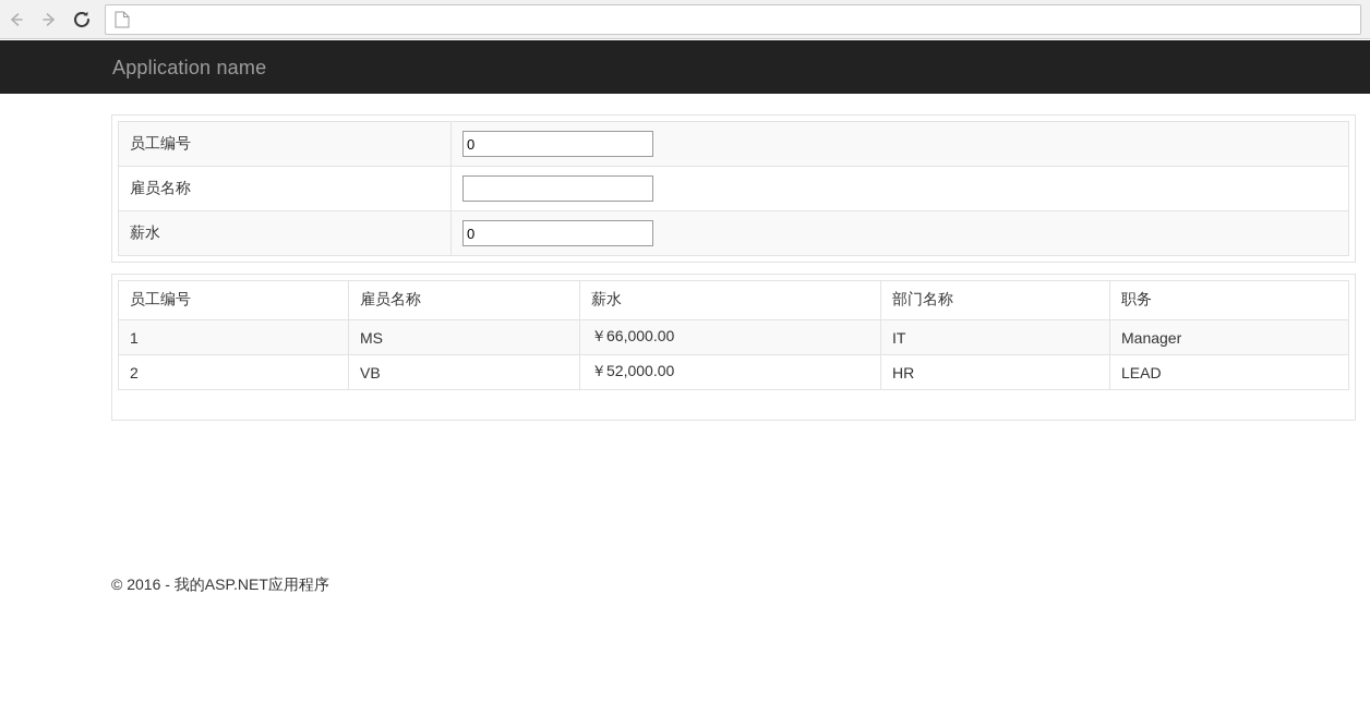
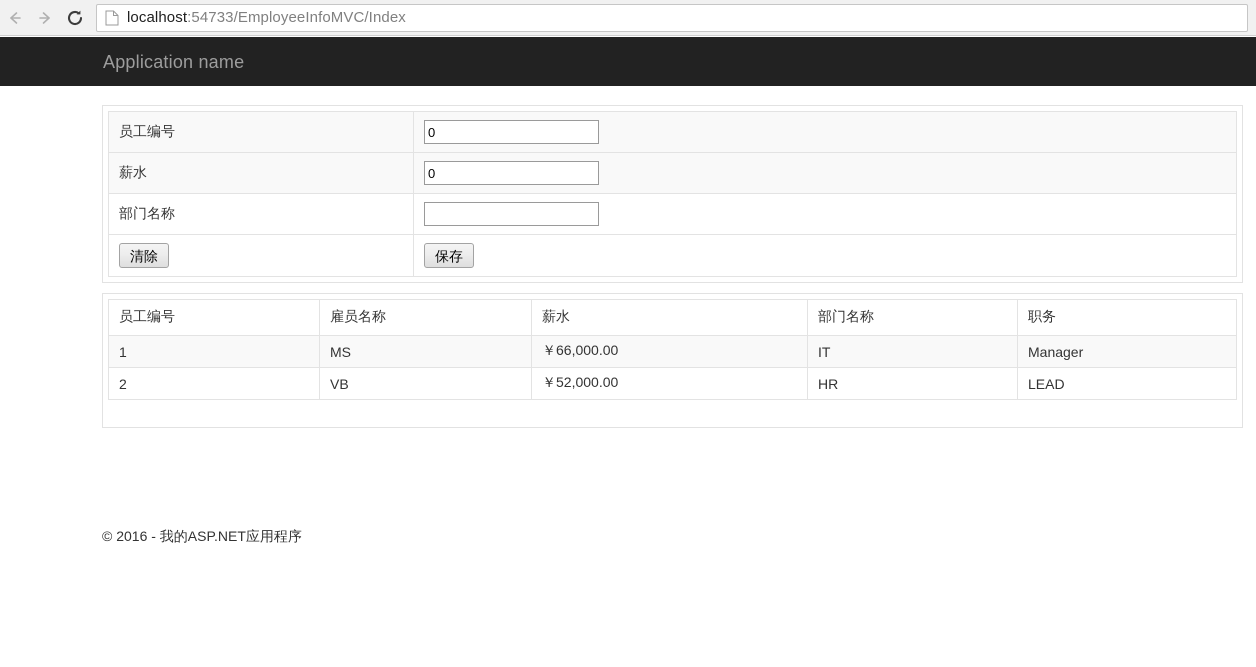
+ localhost:54733/EmployeeInfoMVC/Index
  Application name
  员工编号	0
- 雇员名称
  薪水	0
+ 部门名称
+ 清除	保存
  员工编号	雇员名称	薪水	部门名称	职务
  1	MS	￥66,000.00	IT	Manager
  2	VB	￥52,000.00	HR	LEAD
  © 2016 - 我的ASP.NET应用程序
